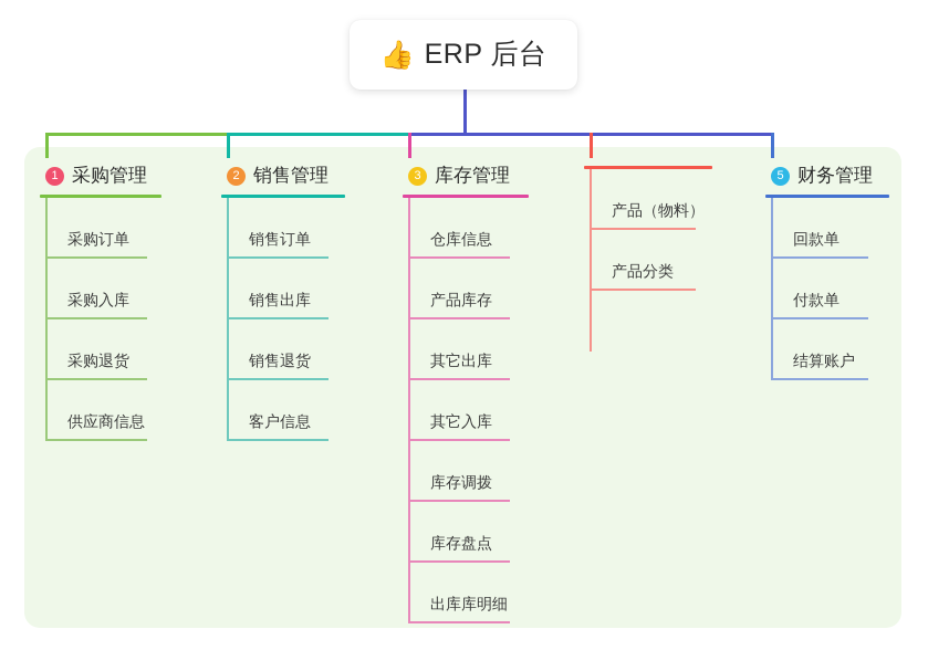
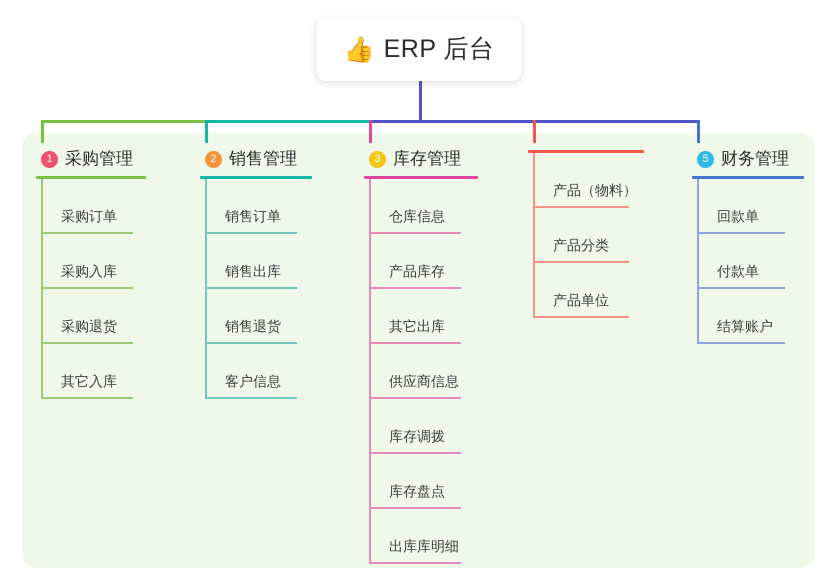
  👍
  ERP 后台
  1
  采购管理
  采购订单
  采购入库
  采购退货
- 供应商信息
+ 其它入库
  2
  销售管理
  销售订单
  销售出库
  销售退货
  客户信息
  3
  库存管理
  仓库信息
  产品库存
  其它出库
- 其它入库
+ 供应商信息
  库存调拨
  库存盘点
  出库库明细
  产品（物料）
  产品分类
+ 产品单位
  5
  财务管理
  回款单
  付款单
  结算账户
